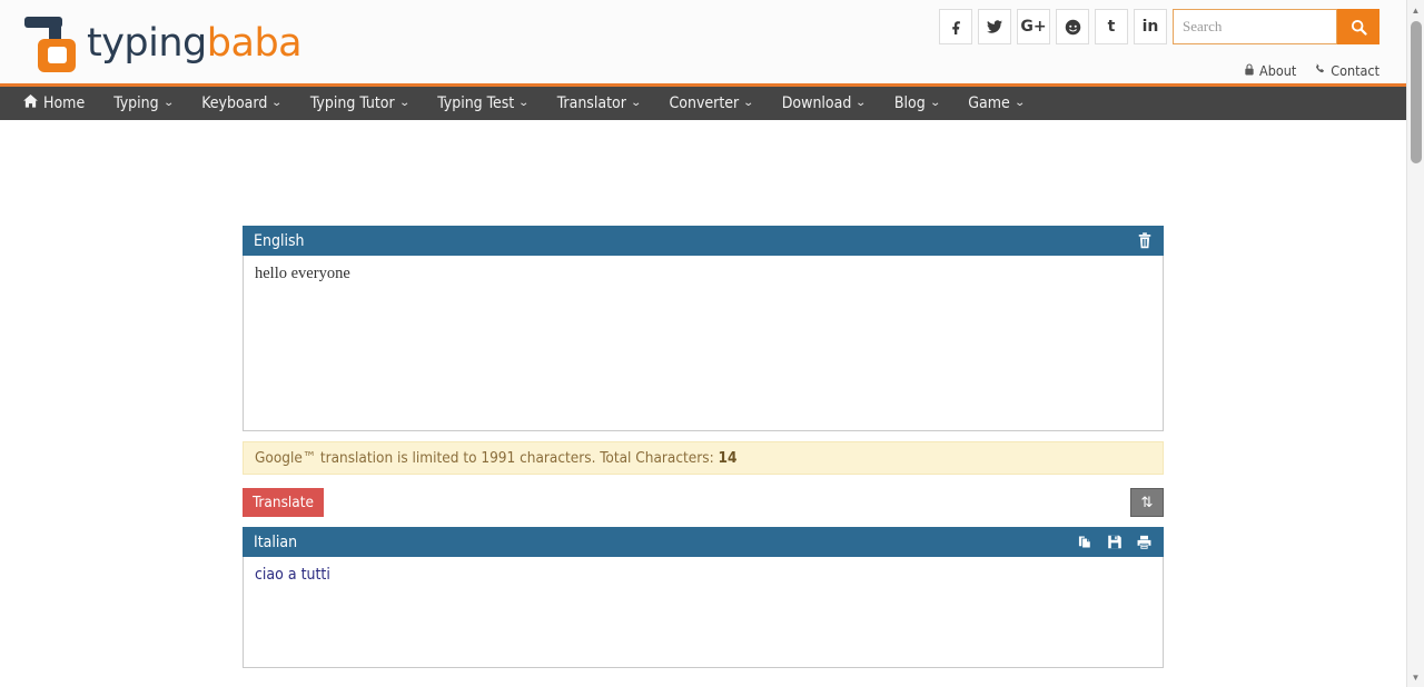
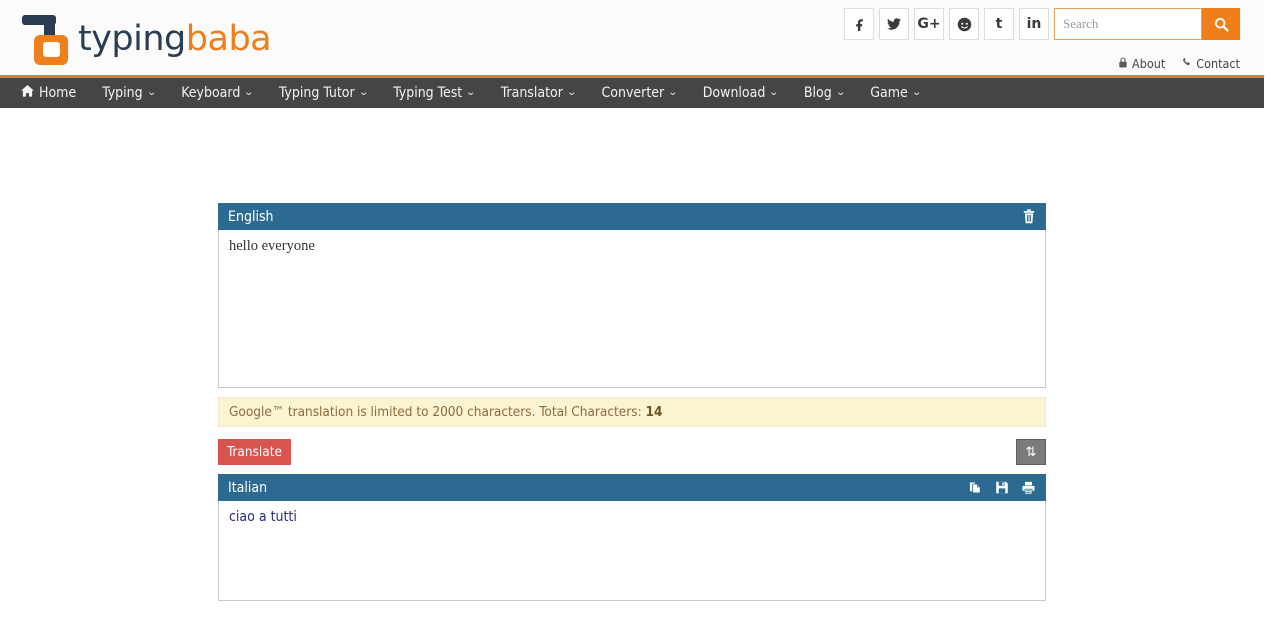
  typingbaba
  G+
  t
  in
  Search
  About
  Contact
  Home
  Typing
  ⌄
  Keyboard
  ⌄
  Typing Tutor
  ⌄
  Typing Test
  ⌄
  Translator
  ⌄
  Converter
  ⌄
  Download
  ⌄
  Blog
  ⌄
  Game
  ⌄
  English
  hello everyone
- Google™ translation is limited to 1991 characters. Total Characters: 14
+ Google™ translation is limited to 2000 characters. Total Characters: 14
  Translate
  ⇅
  Italian
  ciao a tutti
- ▲
- ▼
